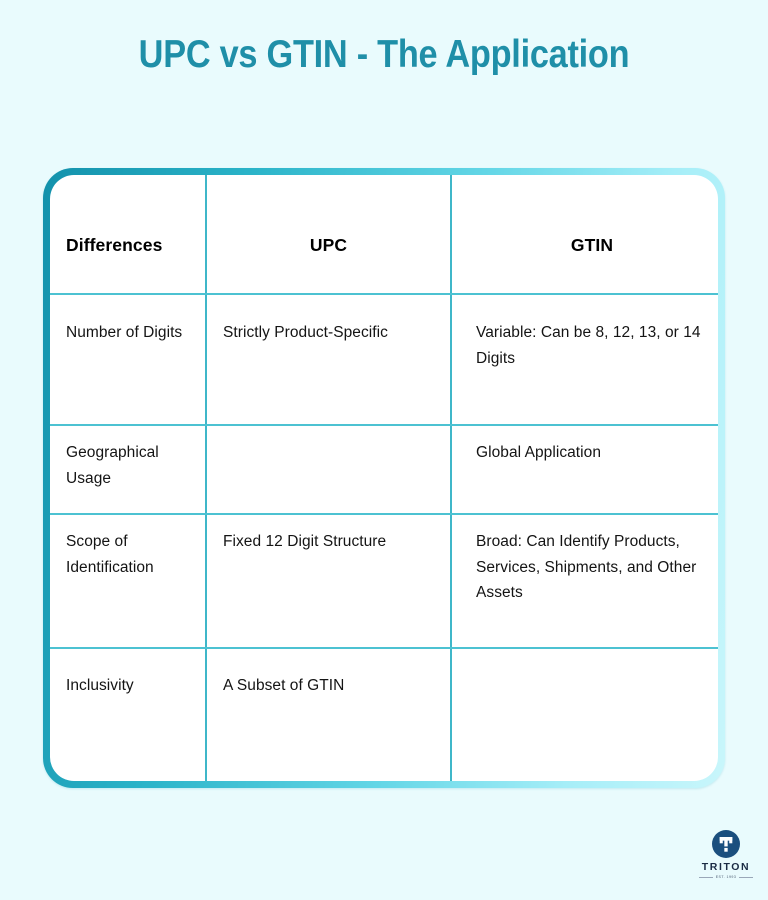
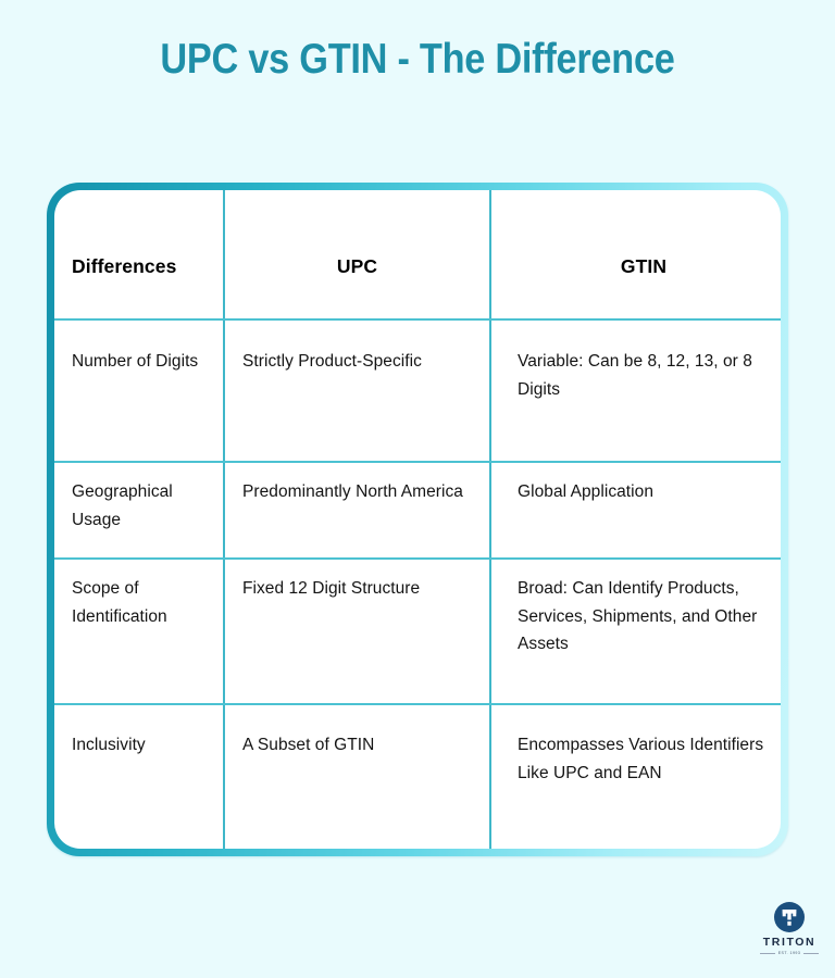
- UPC vs GTIN - The Application
+ UPC vs GTIN - The Difference
  Differences
  UPC
  GTIN
  Number of Digits
  Strictly Product-Specific
- Variable: Can be 8, 12, 13, or 14 Digits
+ Variable: Can be 8, 12, 13, or 8 Digits
  Geographical Usage
+ Predominantly North America
  Global Application
  Scope of Identification
  Fixed 12 Digit Structure
  Broad: Can Identify Products, Services, Shipments, and Other Assets
  Inclusivity
  A Subset of GTIN
+ Encompasses Various Identifiers Like UPC and EAN
  TRITON
